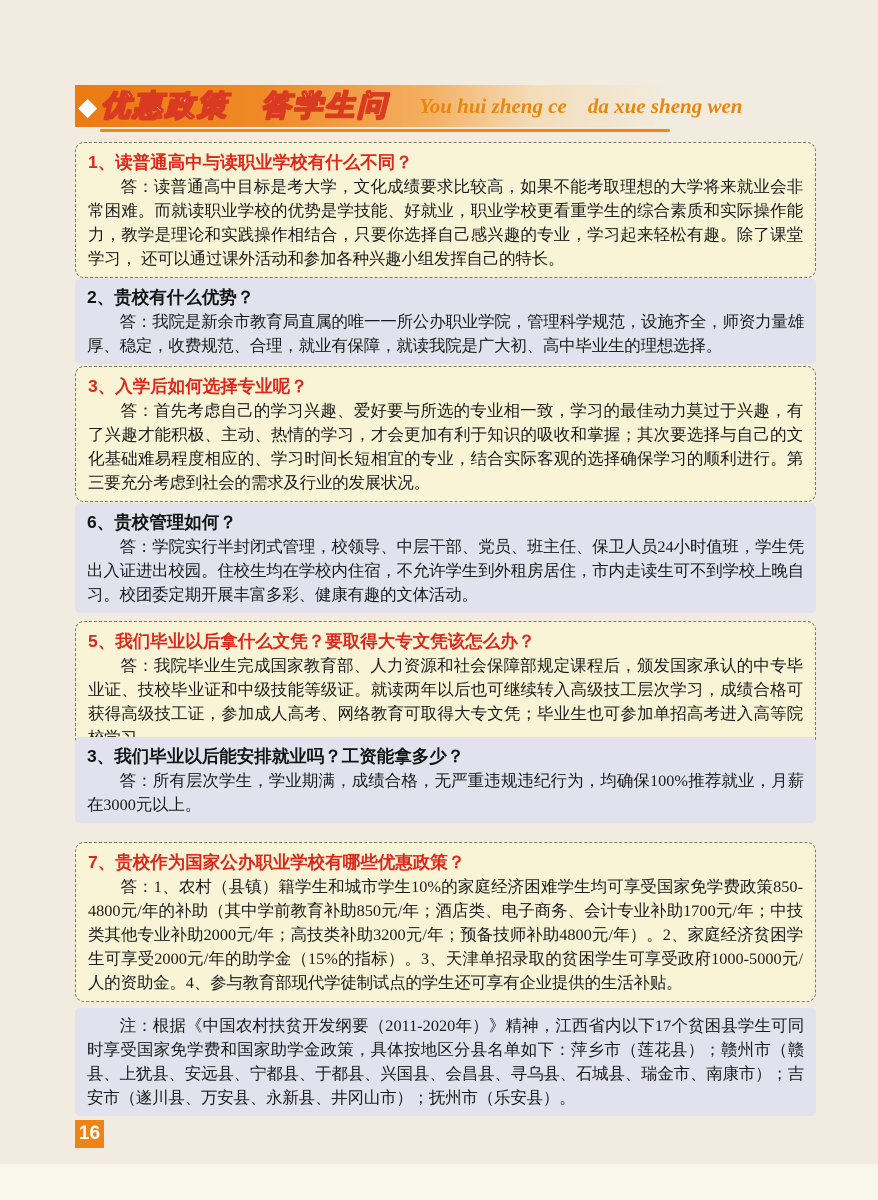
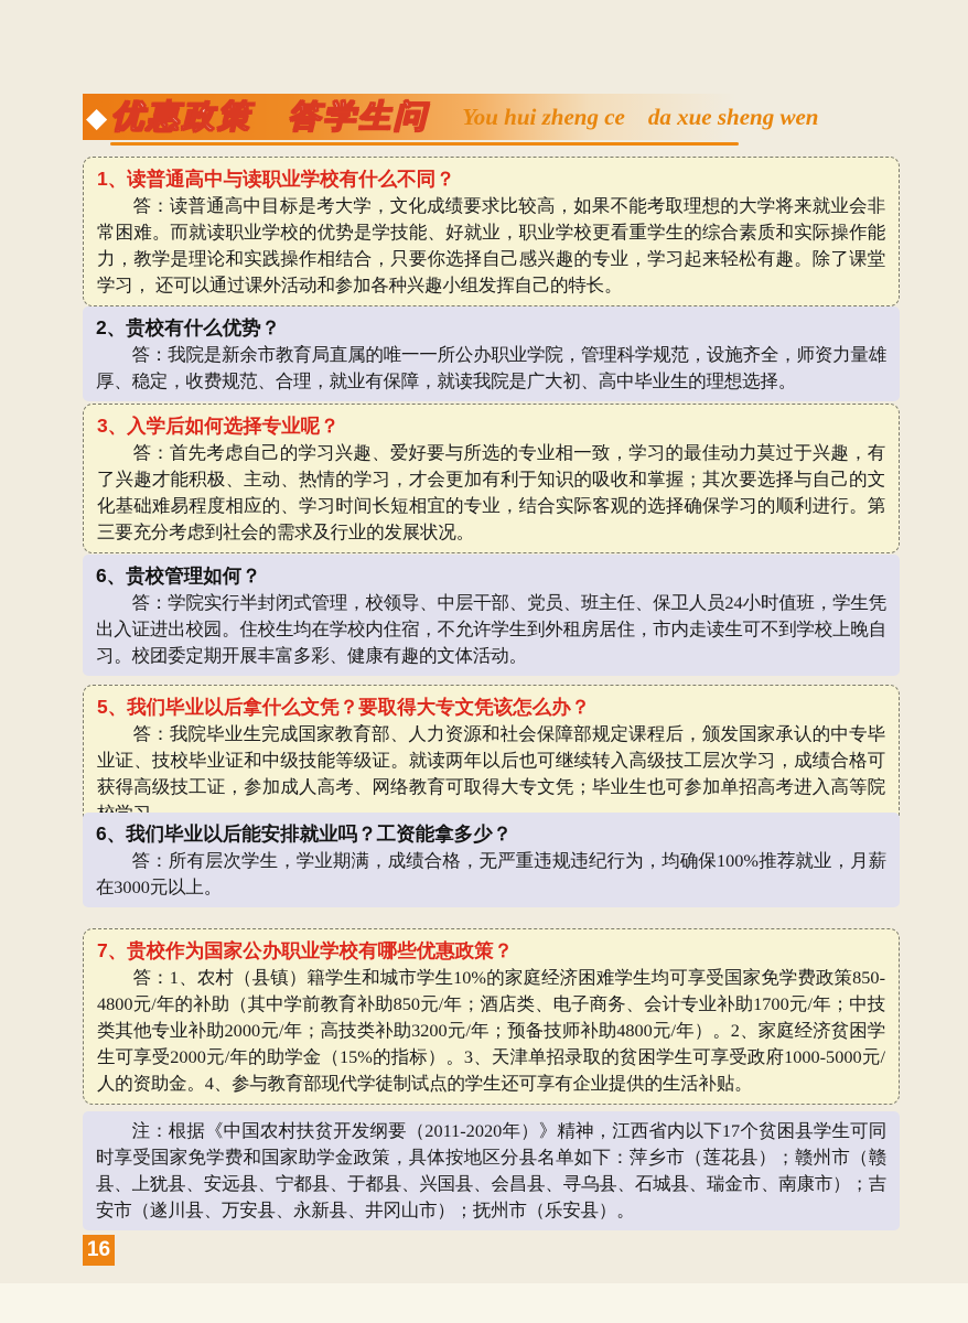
  ◆
  优惠政策 答学生问
  You hui zheng ce da xue sheng wen
  1、读普通高中与读职业学校有什么不同？
  答：读普通高中目标是考大学，文化成绩要求比较高，如果不能考取理想的大学将来就业会非常困难。而就读职业学校的优势是学技能、好就业，职业学校更看重学生的综合素质和实际操作能力，教学是理论和实践操作相结合，只要你选择自己感兴趣的专业，学习起来轻松有趣。除了课堂学习， 还可以通过课外活动和参加各种兴趣小组发挥自己的特长。
  2、贵校有什么优势？
  答：我院是新余市教育局直属的唯一一所公办职业学院，管理科学规范，设施齐全，师资力量雄厚、稳定，收费规范、合理，就业有保障，就读我院是广大初、高中毕业生的理想选择。
  3、入学后如何选择专业呢？
  答：首先考虑自己的学习兴趣、爱好要与所选的专业相一致，学习的最佳动力莫过于兴趣，有了兴趣才能积极、主动、热情的学习，才会更加有利于知识的吸收和掌握；其次要选择与自己的文化基础难易程度相应的、学习时间长短相宜的专业，结合实际客观的选择确保学习的顺利进行。第三要充分考虑到社会的需求及行业的发展状况。
  6、贵校管理如何？
  答：学院实行半封闭式管理，校领导、中层干部、党员、班主任、保卫人员24小时值班，学生凭出入证进出校园。住校生均在学校内住宿，不允许学生到外租房居住，市内走读生可不到学校上晚自习。校团委定期开展丰富多彩、健康有趣的文体活动。
  5、我们毕业以后拿什么文凭？要取得大专文凭该怎么办？
  答：我院毕业生完成国家教育部、人力资源和社会保障部规定课程后，颁发国家承认的中专毕业证、技校毕业证和中级技能等级证。就读两年以后也可继续转入高级技工层次学习，成绩合格可获得高级技工证，参加成人高考、网络教育可取得大专文凭；毕业生也可参加单招高考进入高等院
- 3、我们毕业以后能安排就业吗？工资能拿多少？
+ 6、我们毕业以后能安排就业吗？工资能拿多少？
  答：所有层次学生，学业期满，成绩合格，无严重违规违纪行为，均确保100%推荐就业，月薪在3000元以上。
  7、贵校作为国家公办职业学校有哪些优惠政策？
  答：1、农村（县镇）籍学生和城市学生10%的家庭经济困难学生均可享受国家免学费政策850-4800元/年的补助（其中学前教育补助850元/年；酒店类、电子商务、会计专业补助1700元/年；中技类其他专业补助2000元/年；高技类补助3200元/年；预备技师补助4800元/年）。2、家庭经济贫困学生可享受2000元/年的助学金（15%的指标）。3、天津单招录取的贫困学生可享受政府1000-5000元/人的资助金。4、参与教育部现代学徒制试点的学生还可享有企业提供的生活补贴。
  注：根据《中国农村扶贫开发纲要（2011-2020年）》精神，江西省内以下17个贫困县学生可同时享受国家免学费和国家助学金政策，具体按地区分县名单如下：萍乡市（莲花县）；赣州市（赣县、上犹县、安远县、宁都县、于都县、兴国县、会昌县、寻乌县、石城县、瑞金市、南康市）；吉安市（遂川县、万安县、永新县、井冈山市）；抚州市（乐安县）。
  16
